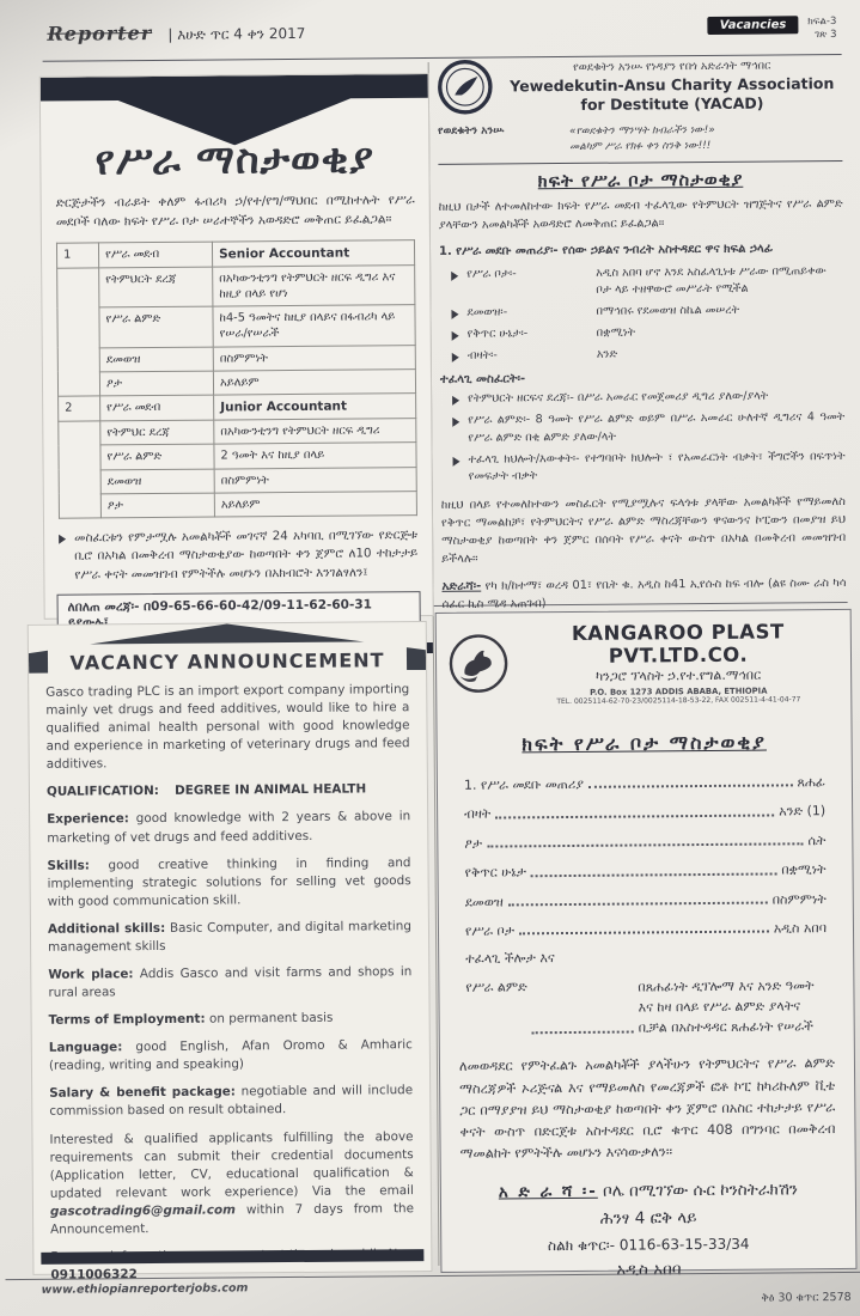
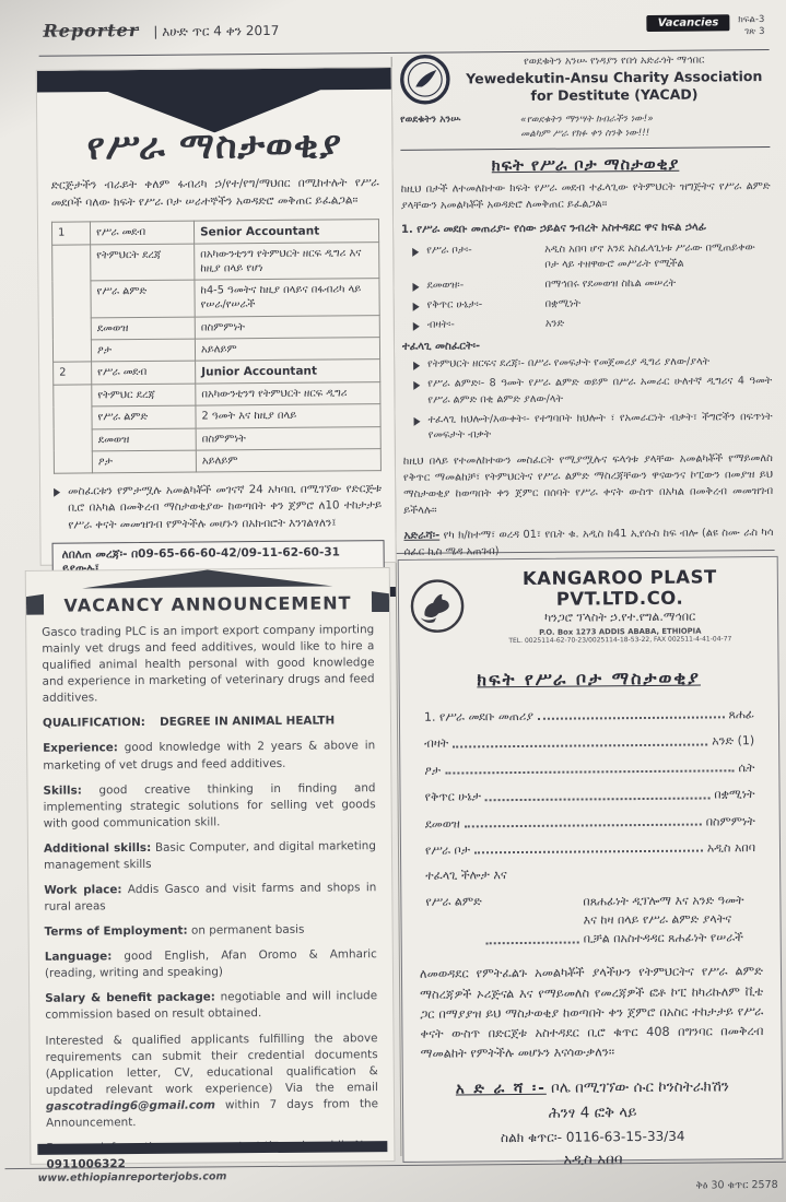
  Reporter | እሁድ ጥር 4 ቀን 2017
  Vacancies
  ክፍል-3
  ገጽ 3
  የሥራ ማስታወቂያ
  ድርጅታችን ብራይት ቀለም ፋብሪካ ኃ/የተ/የግ/ማህበር በሚከተሉት የሥራ መደቦች ባለው ክፍት የሥራ ቦታ ሠራተኞችን አወዳድሮ መቅጠር ይፈልጋል።
  1	የሥራ መደብ	Senior Accountant
  	የትምህርት ደረጃ	በአካውንቲንግ የትምህርት ዘርፍ ዲግሪ እና ከዚያ በላይ የሆነ
  የሥራ ልምድ	ከ4-5 ዓመትና ከዚያ በላይና በፋብሪካ ላይ የሠራ/የሠራች
  ደመወዝ	በስምምነት
  ፆታ	አይለይም
  2	የሥራ መደብ	Junior Accountant
  	የትምህር ደረጃ	በአካውንቲንግ የትምህርት ዘርፍ ዲግሪ
  የሥራ ልምድ	2 ዓመት እና ከዚያ በላይ
  ደመወዝ	በስምምነት
  ፆታ	አይለይም
  መስፈርቱን የምታሟሉ አመልካቾች መገናኛ 24 አካባቢ በሚገኘው የድርጅቱ ቢሮ በአካል በመቅረብ ማስታወቂያው ከወጣበት ቀን ጀምሮ ለ10 ተከታታይ የሥራ ቀናት መመዝገብ የምትችሉ መሆኑን በአክብሮት እንገልፃለን፤
  ለበለጠ መረጃ፡- በ09-65-66-60-42/09-11-62-60-31 ይደውሉ፤
  የወደቁትን አንሡ የነዳያን የበጎ አድራጎት ማኅበር
  Yewedekutin-Ansu Charity Association
  for Destitute (YACAD)
  የወደቁትን አንሡ
  «የወደቁትን ማንሣት ክብራችን ነው!»
  መልካም ሥራ የክፉ ቀን ስንቅ ነው!!!
  ክፍት የሥራ ቦታ ማስታወቂያ
  ከዚህ በታች ለተመለከተው ክፍት የሥራ መደብ ተፈላጊው የትምህርት ዝግጅትና የሥራ ልምድ ያላቸውን አመልካቾች አወዳድሮ ለመቅጠር ይፈልጋል።
  1. የሥራ መደቡ መጠሪያ፡- የሰው ኃይልና ንብረት አስተዳደር ዋና ክፍል ኃላፊ
  የሥራ ቦታ፡-
  አዲስ አበባ ሆኖ እንደ አስፈላጊነቱ ሥራው በሚጠይቀው ቦታ ላይ ተዘዋውሮ መሥራት የሚችል
  ደመወዝ፡-
  በማኅበሩ የደመወዝ ስኬል መሠረት
  የቅጥር ሁኔታ፡-
  በቋሚነት
  ብዛት፡-
  አንድ
  ተፈላጊ መስፈርት፡-
- የትምህርት ዘርፍና ደረጃ፡- በሥራ አመራር የመጀመሪያ ዲግሪ ያለው/ያላት
+ የትምህርት ዘርፍና ደረጃ፡- በሥራ የመፍታት የመጀመሪያ ዲግሪ ያለው/ያላት
  የሥራ ልምድ፡- 8 ዓመት የሥራ ልምድ ወይም በሥራ አመራር ሁለተኛ ዲግሪና 4 ዓመት የሥራ ልምድ በቂ ልምድ ያለው/ላት
  ተፈላጊ ክህሎት/እውቀት፡- የተግባቦት ክህሎት ፣ የአመራርነት ብቃት፣ ችግሮችን በፍጥነት የመፍታት ብቃት
  ከዚህ በላይ የተመለከተውን መስፈርት የሚያሟሉና ፍላጎቱ ያላቸው አመልካቾች የማይመለስ የቅጥር ማመልከቻ፣ የትምህርትና የሥራ ልምድ ማስረጃቸውን ዋናውንና ኮፒውን በመያዝ ይህ ማስታወቂያ ከወጣበት ቀን ጀምር በሰባት የሥራ ቀናት ውስጥ በአካል በመቅረብ መመዝገብ ይችላሉ።
  አድራሻ፡- የካ ክ/ከተማ፣ ወረዳ 01፣ የቤት ቁ. አዲስ ከ41 ኢየሱስ ከፍ ብሎ (ልዩ ስሙ ራስ ካሳ ሰፈር ኪስ ሜዳ አጠገብ)
  VACANCY ANNOUNCEMENT
  Gasco trading PLC is an import export company importing mainly vet drugs and feed additives, would like to hire a qualified animal health personal with good knowledge and experience in marketing of veterinary drugs and feed additives.
  QUALIFICATION: DEGREE IN ANIMAL HEALTH
  Experience: good knowledge with 2 years & above in marketing of vet drugs and feed additives.
  Skills: good creative thinking in finding and implementing strategic solutions for selling vet goods with good communication skill.
  Additional skills: Basic Computer, and digital marketing management skills
  Work place: Addis Gasco and visit farms and shops in rural areas
  Terms of Employment: on permanent basis
  Language: good English, Afan Oromo & Amharic (reading, writing and speaking)
  Salary & benefit package: negotiable and will include commission based on result obtained.
  Interested & qualified applicants fulfilling the above requirements can submit their credential documents (Application letter, CV, educational qualification & updated relevant work experience) Via the email gascotrading6@gmail.com within 7 days from the Announcement.
  0911006322
  KANGAROO PLAST PVT.LTD.CO.
  ካንጋሮ ፕላስት ኃ.የተ.የግል.ማኅበር
  P.O. Box 1273 ADDIS ABABA, ETHIOPIA
  TEL. 0025114-62-70-23/0025114-18-53-22, FAX 002511-4-41-04-77
  ክፍት የሥራ ቦታ ማስታወቂያ
  1. የሥራ መደቡ መጠሪያ
  ጸሐፊ
  ብዛት
  አንድ (1)
  ፆታ
  ሴት
  የቅጥር ሁኔታ
  በቋሚነት
  ደመወዝ
  በስምምነት
  የሥራ ቦታ
  አዲስ አበባ
  ተፈላጊ ችሎታ እና
  የሥራ ልምድ
  በጸሐፊነት ዲፕሎማ እና አንድ ዓመት እና ከዛ በላይ የሥራ ልምድ ያላትና ቢቻል በአስተዳዳር ጸሐፊነት የሠራች
  ለመወዳደር የምትፈልጉ አመልካቾች ያላችሁን የትምህርትና የሥራ ልምድ ማስረጃዎች ኦሪጅናል እና የማይመለስ የመረጃዎች ፎቶ ኮፒ ከካሪኩለም ቪቴ ጋር በማያያዝ ይህ ማስታወቂያ ከወጣበት ቀን ጀምሮ በአስር ተከታታይ የሥራ ቀናት ውስጥ በድርጀቱ አስተዳደር ቢሮ ቁጥር 408 በግንባር በመቅረብ ማመልከት የምትችሉ መሆኑን እናሳውቃለን።
  አ ድ ራ ሻ ፡- ቦሌ በሚገኘው ሱር ኮንስትራክሽን
  ሕንፃ 4 ፎቅ ላይ
  ስልክ ቁጥር፡- 0116-63-15-33/34
  አዲስ አበባ
  www.ethiopianreporterjobs.com
  ቅፅ 30 ቁጥር 2578
